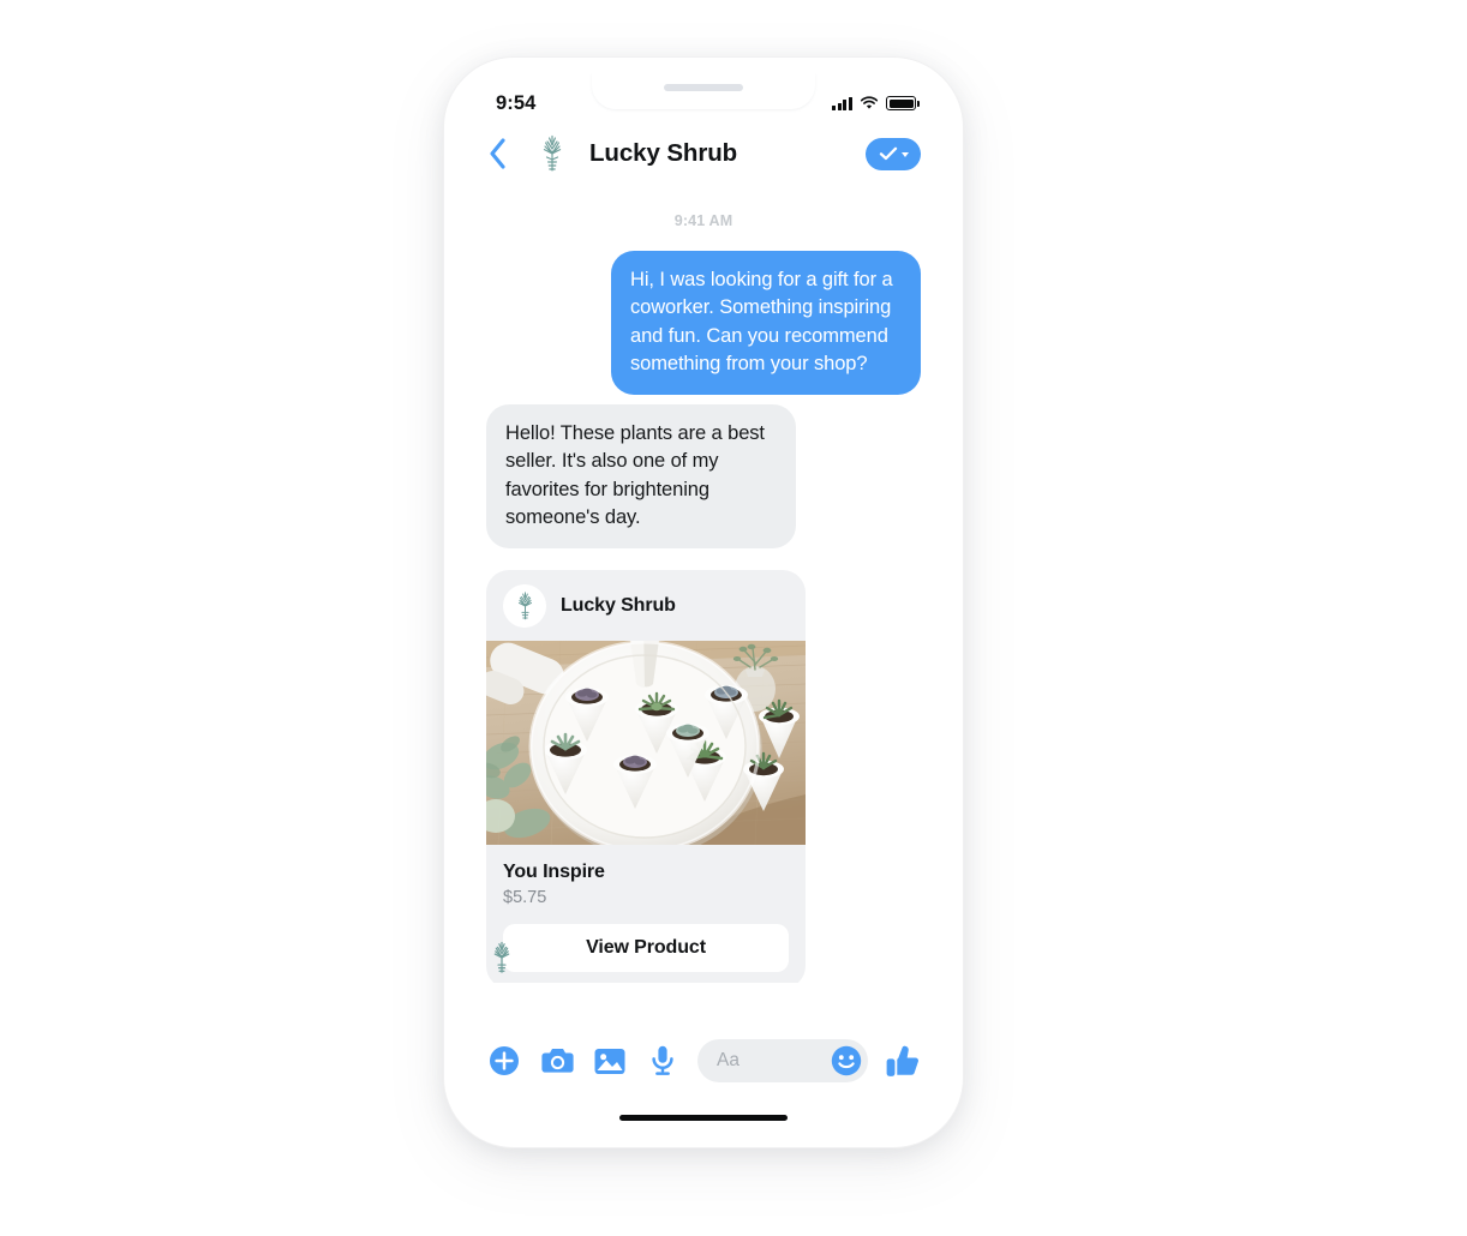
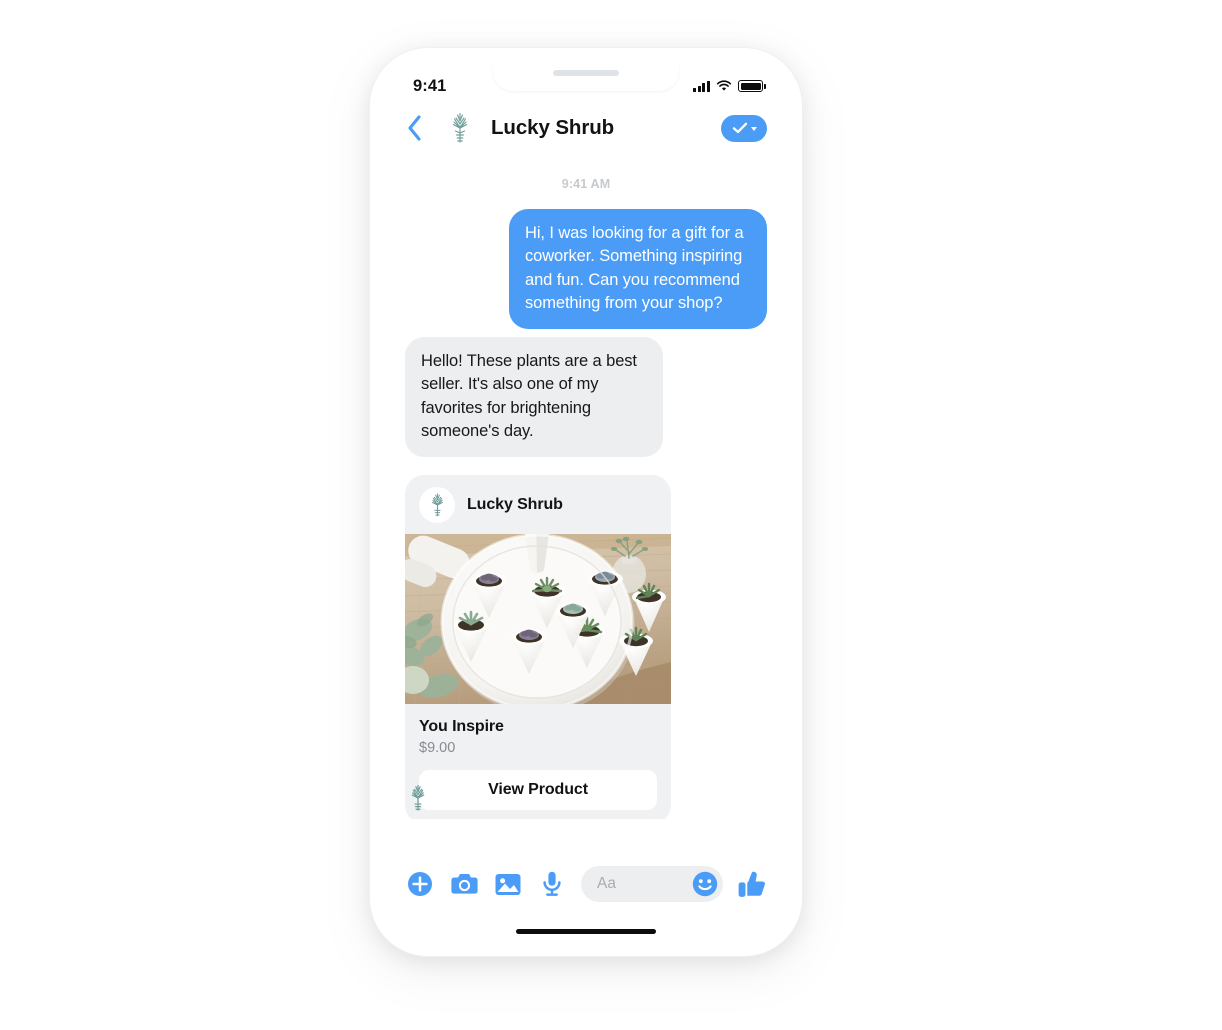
- 9:54
+ 9:41
  Lucky Shrub
  9:41 AM
  Hi, I was looking for a gift for a coworker. Something inspiring and fun. Can you recommend something from your shop?
  Hello! These plants are a best seller. It's also one of my favorites for brightening someone's day.
  Lucky Shrub
  You Inspire
- $5.75
+ $9.00
  View Product
  Aa
